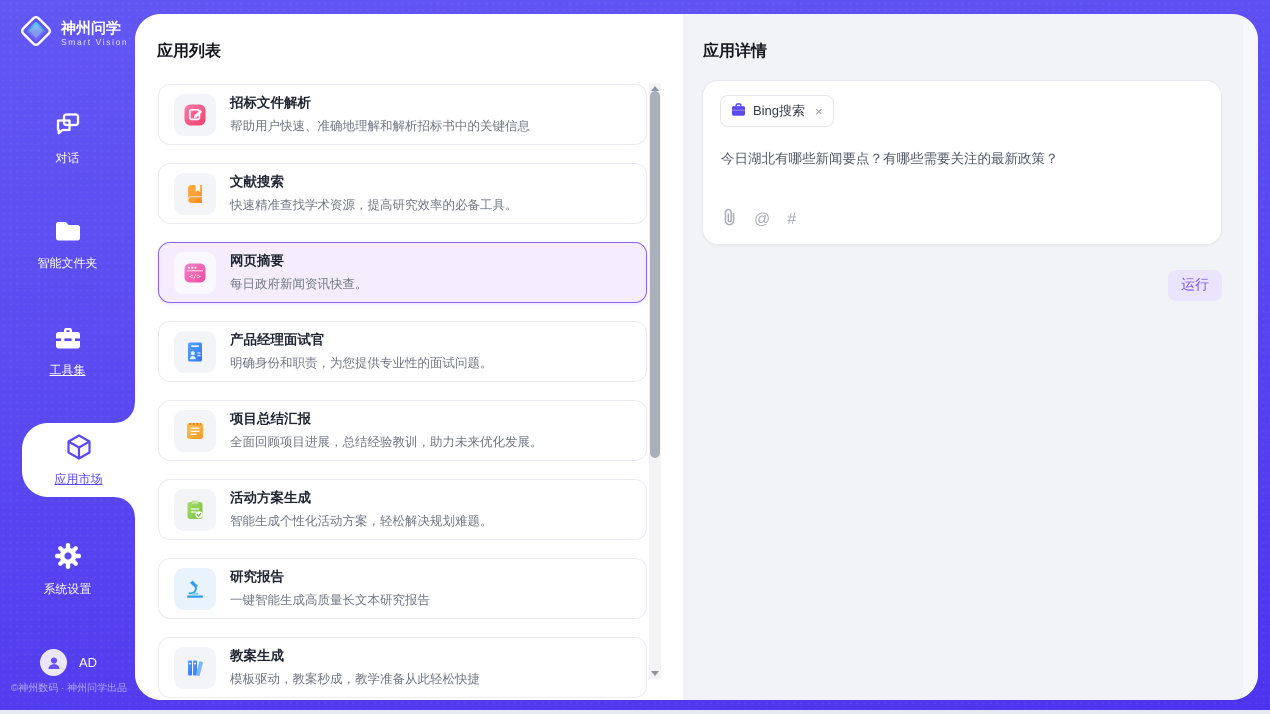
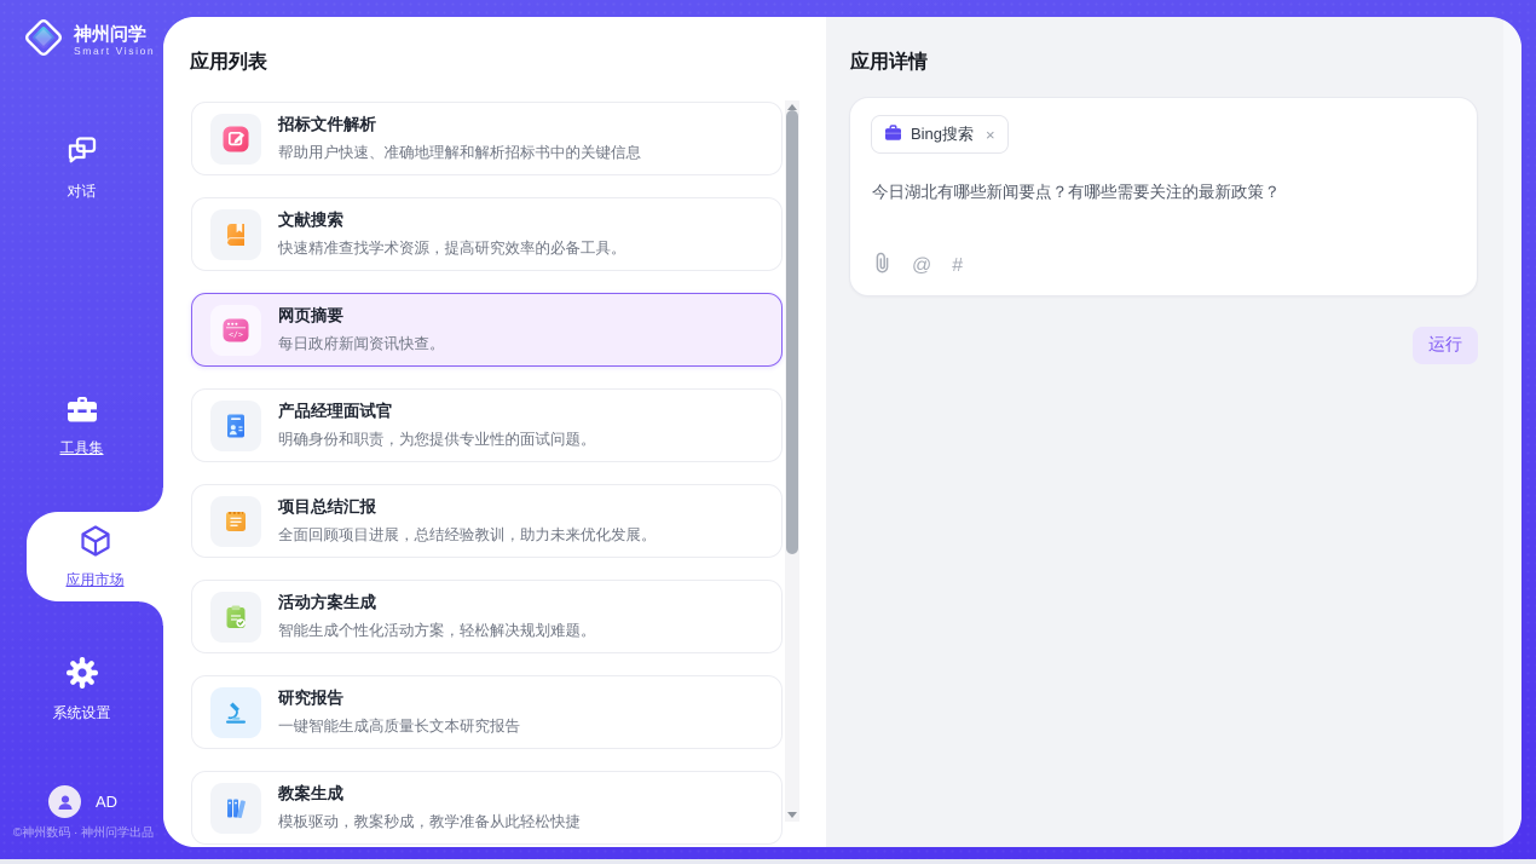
  神州问学
  Smart Vision
  对话
- 智能文件夹
  工具集
  应用市场
  系统设置
  AD
  ©神州数码 · 神州问学出品
  应用列表
  招标文件解析
  帮助用户快速、准确地理解和解析招标书中的关键信息
  文献搜索
  快速精准查找学术资源，提高研究效率的必备工具。
  </>
  网页摘要
  每日政府新闻资讯快查。
  产品经理面试官
  明确身份和职责，为您提供专业性的面试问题。
  项目总结汇报
  全面回顾项目进展，总结经验教训，助力未来优化发展。
  活动方案生成
  智能生成个性化活动方案，轻松解决规划难题。
  研究报告
  一键智能生成高质量长文本研究报告
  教案生成
  模板驱动，教案秒成，教学准备从此轻松快捷
  应用详情
  Bing搜索
  ×
  今日湖北有哪些新闻要点？有哪些需要关注的最新政策？
  @
  #
  运行
